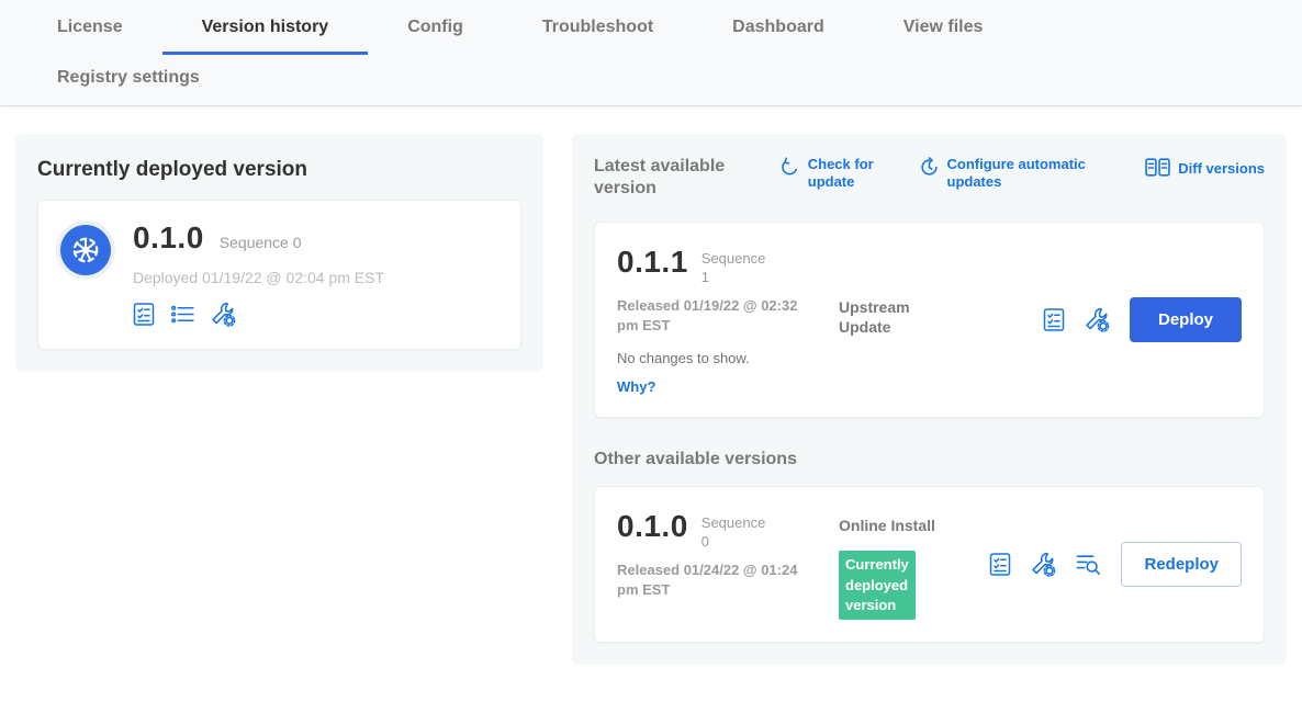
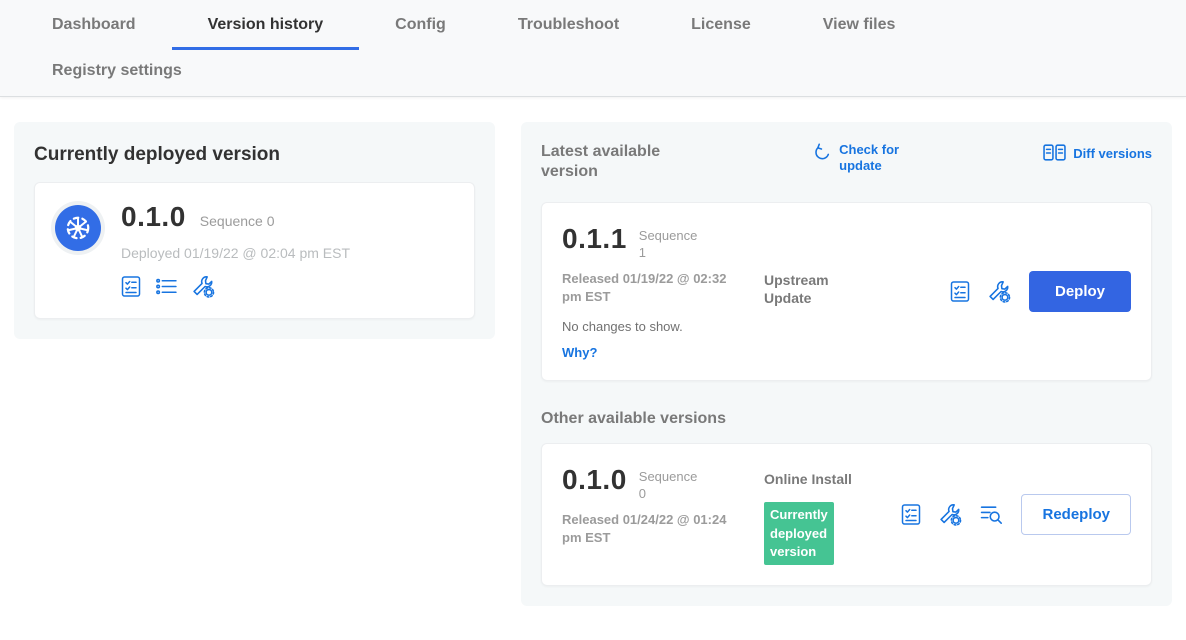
- License
+ Dashboard
  Version history
  Config
  Troubleshoot
- Dashboard
+ License
  View files
  Registry settings
  Currently deployed version
  0.1.0
  Sequence 0
  Deployed 01/19/22 @ 02:04 pm EST
  Latest available version
  Check for update
- Configure automatic updates
  Diff versions
  0.1.1
  Sequence 1
  Released 01/19/22 @ 02:32 pm EST
  No changes to show.
  Why?
  Upstream Update
  Deploy
  Other available versions
  0.1.0
  Sequence 0
  Released 01/24/22 @ 01:24 pm EST
  Online Install
  Currently deployed version
  Redeploy
